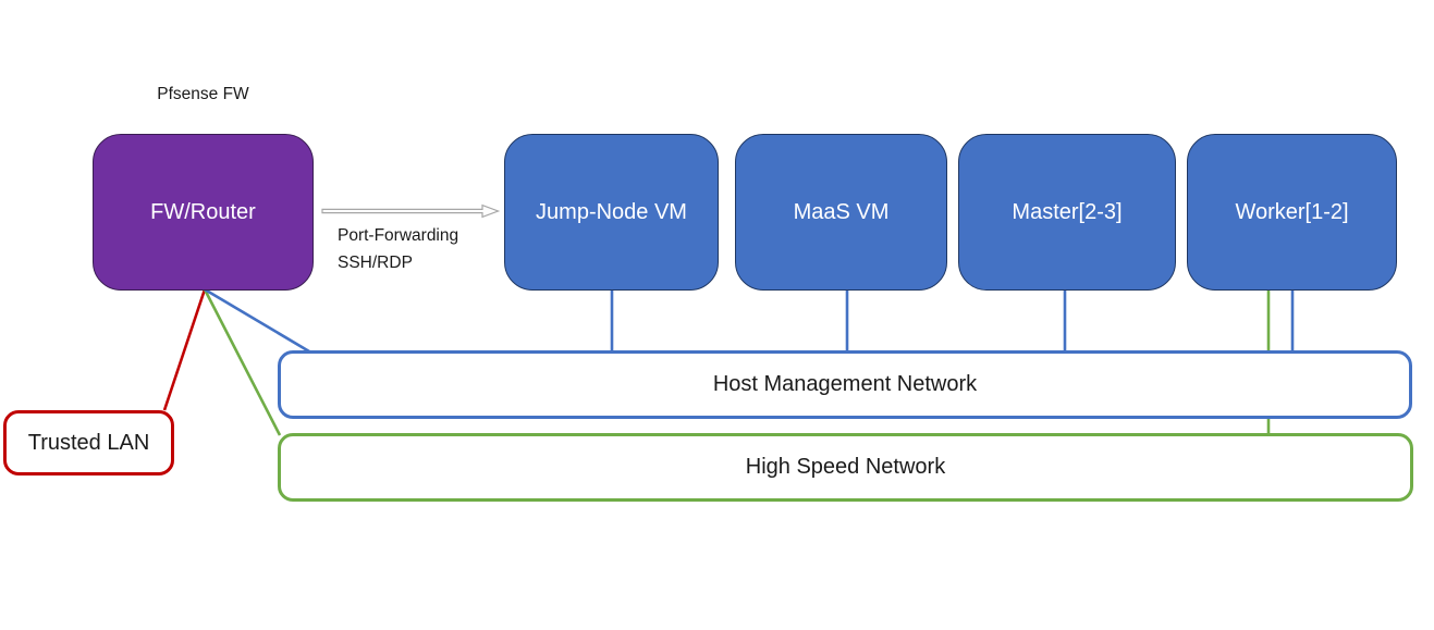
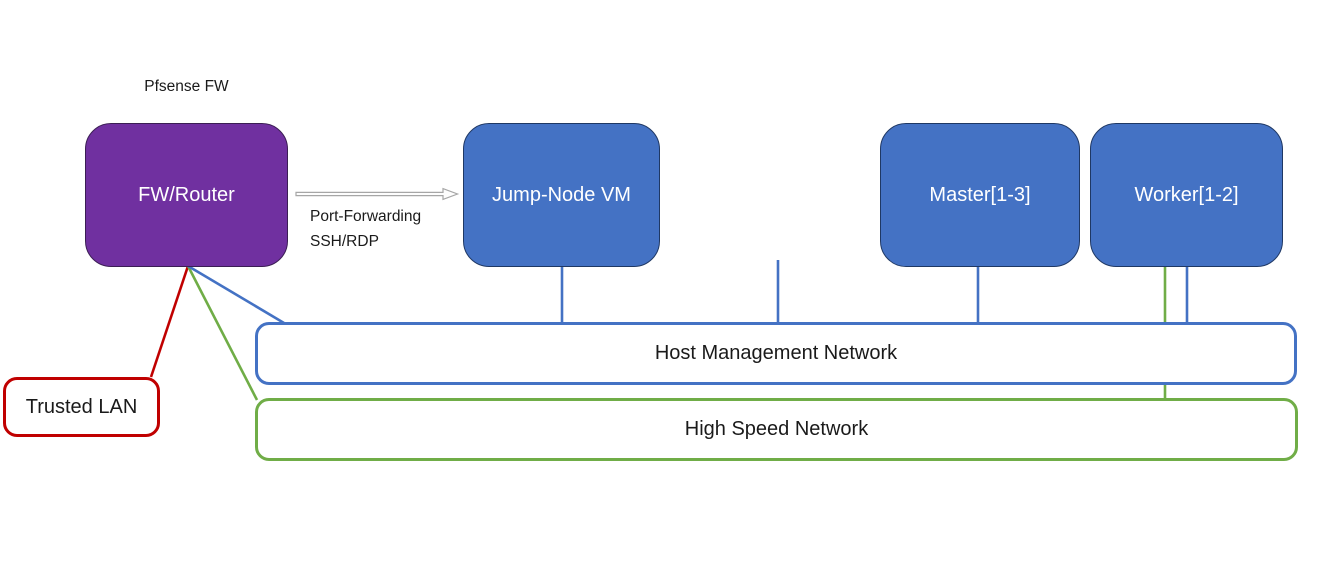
  Pfsense FW
  FW/Router
  Port-Forwarding
  SSH/RDP
  Jump-Node VM
- MaaS VM
- Master[2-3]
+ Master[1-3]
  Worker[1-2]
  Host Management Network
  High Speed Network
  Trusted LAN
